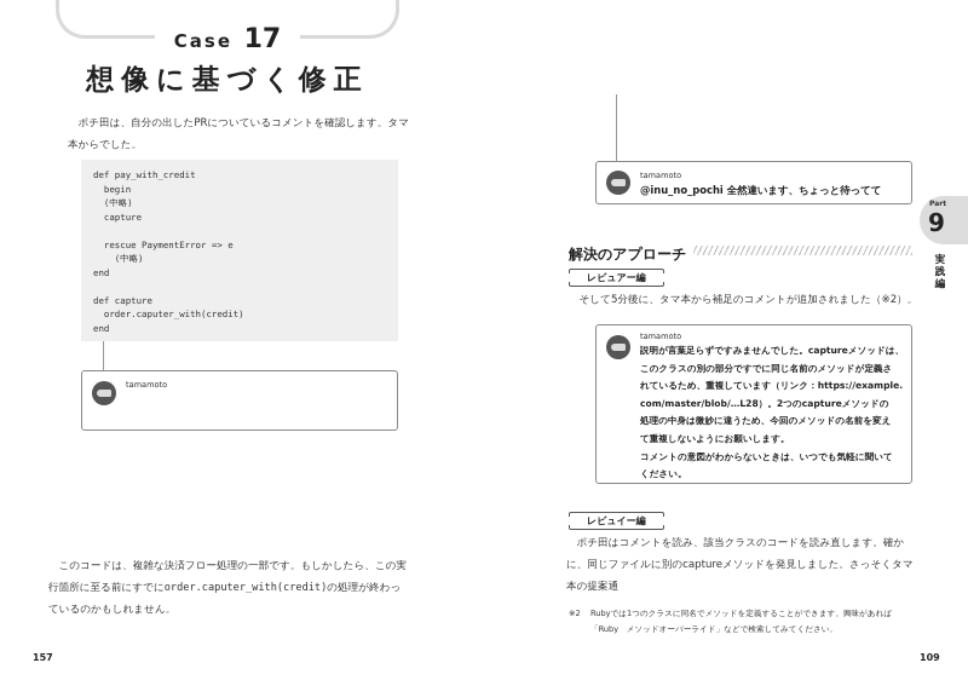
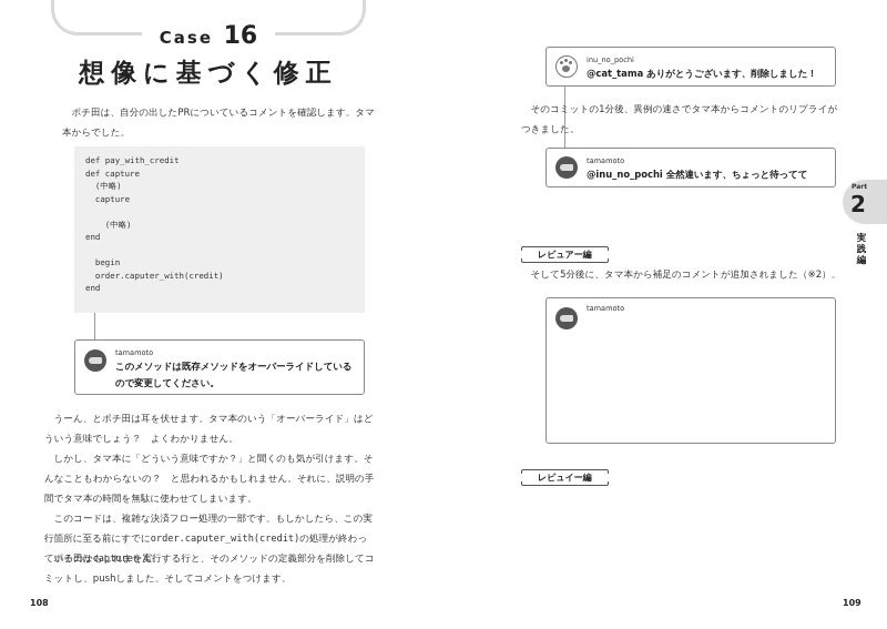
- Case 17
+ Case 16
  想像に基づく修正
  ポチ田は、自分の出したPRについているコメントを確認します。タマ本からでした。
  def pay_with_credit
- begin
+ def capture
  (中略)
  capture
- rescue PaymentError => e
  (中略)
  end
- def capture
+ begin
  order.caputer_with(credit)
  end
  tamamoto
+ このメソッドは既存メソッドをオーバーライドしているので変更してください。
+ うーん、とポチ田は耳を伏せます。タマ本のいう「オーバーライド」はどういう意味でしょう？ よくわかりません。
+ しかし、タマ本に「どういう意味ですか？」と聞くのも気が引けます。そんなこともわからないの？ と思われるかもしれません。それに、説明の手間でタマ本の時間を無駄に使わせてしまいます。
  このコードは、複雑な決済フロー処理の一部です。もしかしたら、この実行箇所に至る前にすでにorder.caputer_with(credit)の処理が終わっているのかもしれません。
+ ポチ田はcaptureを実行する行と、そのメソッドの定義部分を削除してコミットし、pushしました。そしてコメントをつけます。
- 157
+ 108
+ inu_no_pochi
+ @cat_tama ありがとうございます、削除しました！
+ そのコミットの1分後、異例の速さでタマ本からコメントのリプライがつきました。
  tamamoto
  @inu_no_pochi 全然違います、ちょっと待ってて
- 解決のアプローチ
  レビュアー編
  そして5分後に、タマ本から補足のコメントが追加されました（※2）。
  tamamoto
- 説明が言葉足らずですみませんでした。captureメソッドは、
- このクラスの別の部分ですでに同じ名前のメソッドが定義さ
- れているため、重複しています（リンク：https://example.
- com/master/blob/…L28）。2つのcaptureメソッドの
- 処理の中身は微妙に違うため、今回のメソッドの名前を変え
- て重複しないようにお願いします。
- コメントの意図がわからないときは、いつでも気軽に聞いて
- ください。
  レビュイー編
- ポチ田はコメントを読み、該当クラスのコードを読み直します。確かに、同じファイルに別のcaptureメソッドを発見しました。さっそくタマ本の提案通
- ※2
- Rubyでは1つのクラスに同名でメソッドを定義することができます。興味があれば
- 「Ruby メソッドオーバーライド」などで検索してみてください。
  109
- 9
+ 2
  実践編
